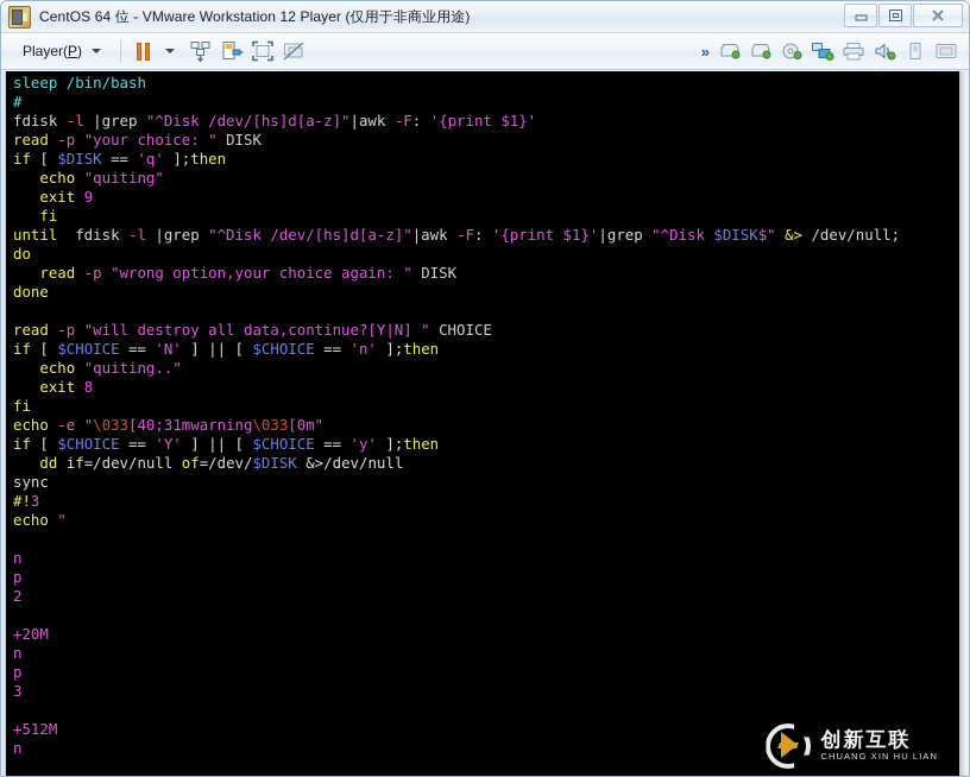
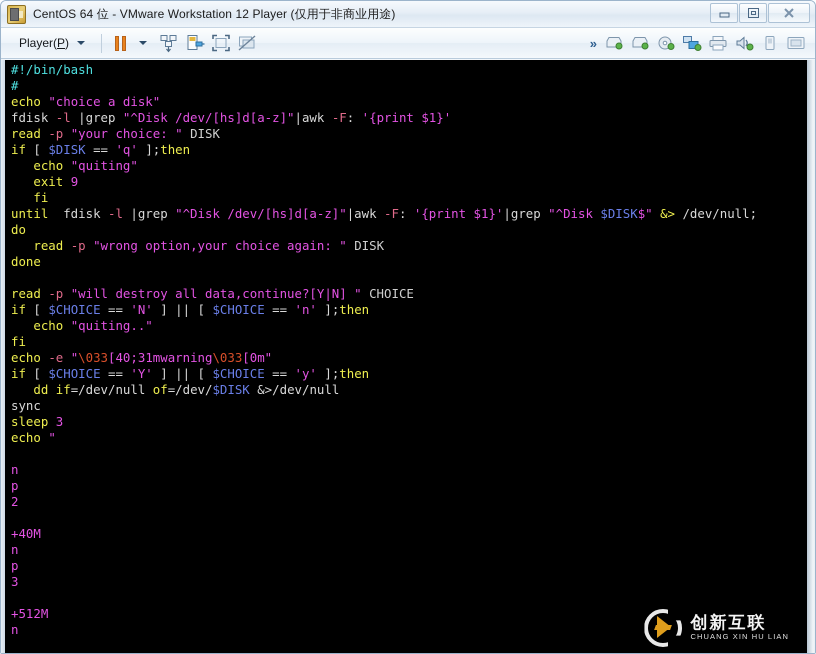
  CentOS 64 位 - VMware Workstation 12 Player (仅用于非商业用途)
  Player(P)
  »
- sleep /bin/bash
+ #!/bin/bash
  #
+ echo "choice a disk"
  fdisk -l |grep "^Disk /dev/[hs]d[a-z]"|awk -F: '{print $1}'
  read -p "your choice: " DISK
  if [ $DISK == 'q' ];then
  echo "quiting"
  exit 9
  fi
  until fdisk -l |grep "^Disk /dev/[hs]d[a-z]"|awk -F: '{print $1}'|grep "^Disk $DISK$" &> /dev/null;
  do
  read -p "wrong option,your choice again: " DISK
  done
  read -p "will destroy all data,continue?[Y|N] " CHOICE
  if [ $CHOICE == 'N' ] || [ $CHOICE == 'n' ];then
  echo "quiting.."
- exit 8
  fi
  echo -e "\033[40;31mwarning\033[0m"
  if [ $CHOICE == 'Y' ] || [ $CHOICE == 'y' ];then
  dd if=/dev/null of=/dev/$DISK &>/dev/null
  sync
- #!3
+ sleep 3
  echo "
  n
  p
  2
- +20M
+ +40M
  n
  p
  3
  +512M
  n
  创新互联
  CHUANG XIN HU LIAN
